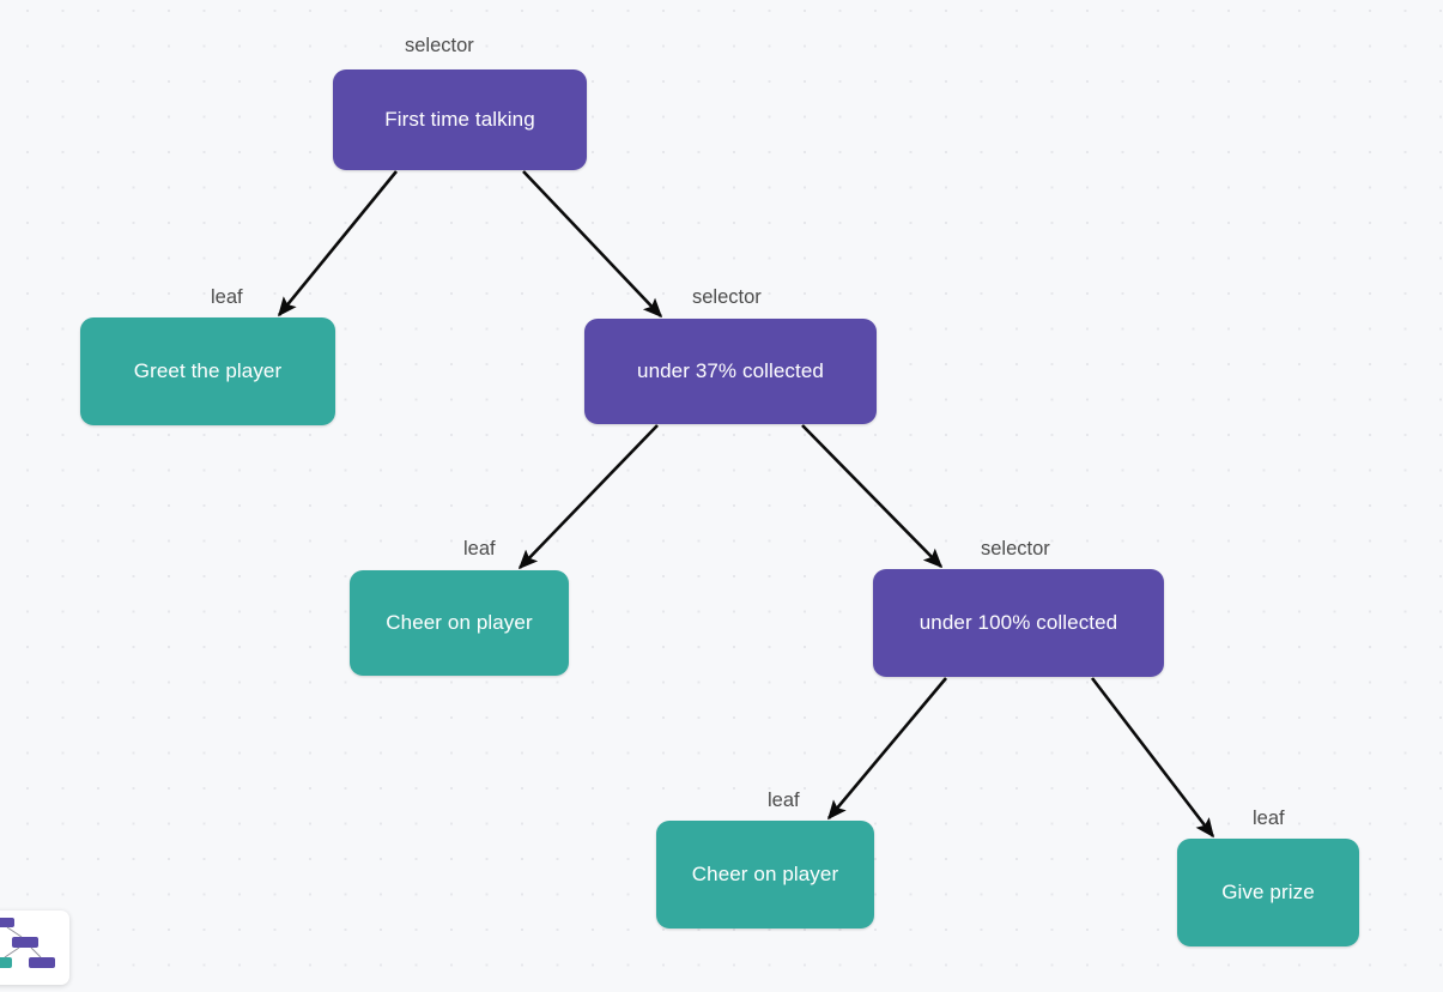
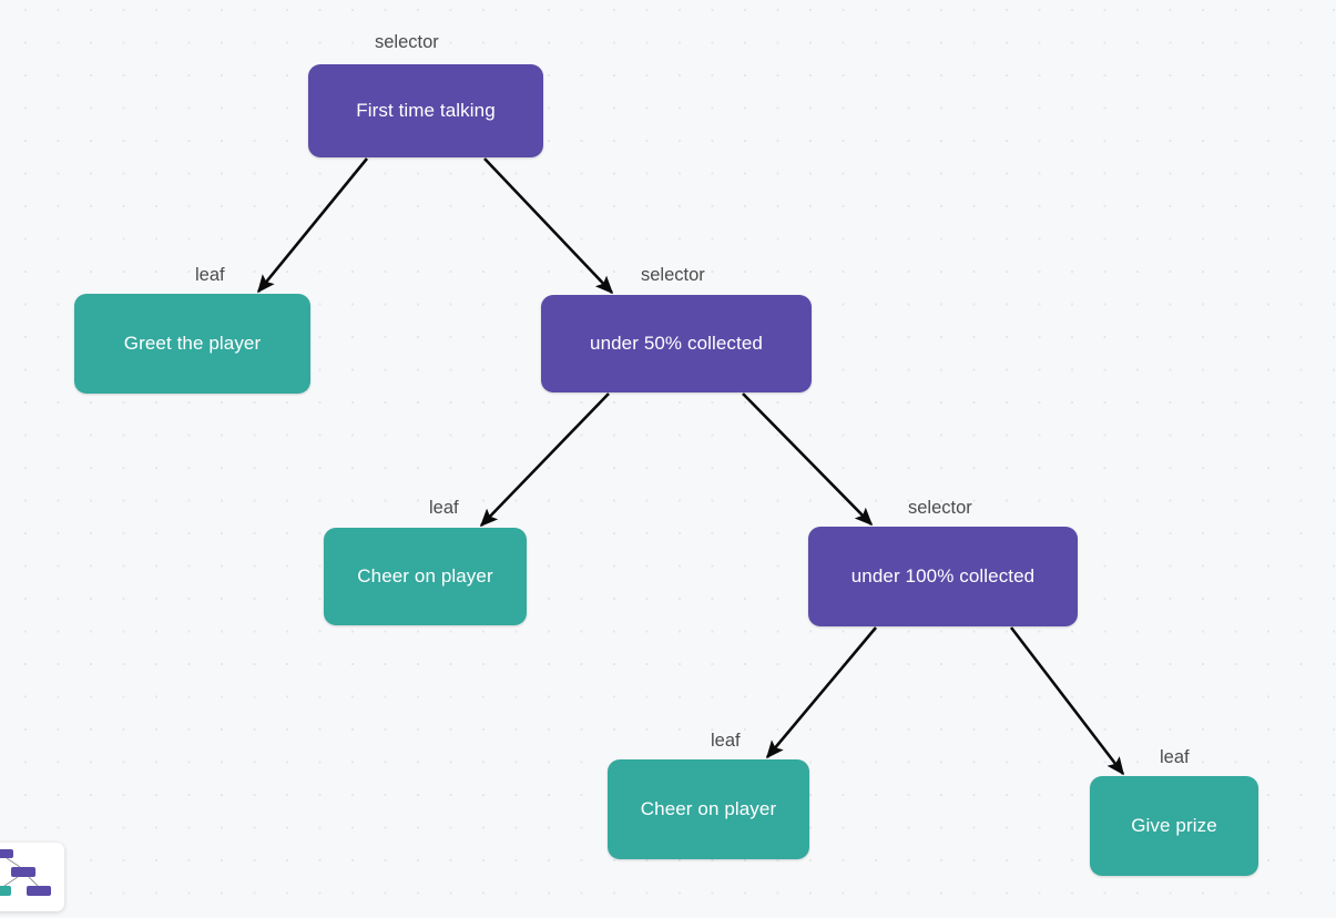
  First time talking
  Greet the player
- under 37% collected
+ under 50% collected
  Cheer on player
  under 100% collected
  Cheer on player
  Give prize
  selector
  leaf
  selector
  leaf
  selector
  leaf
  leaf
